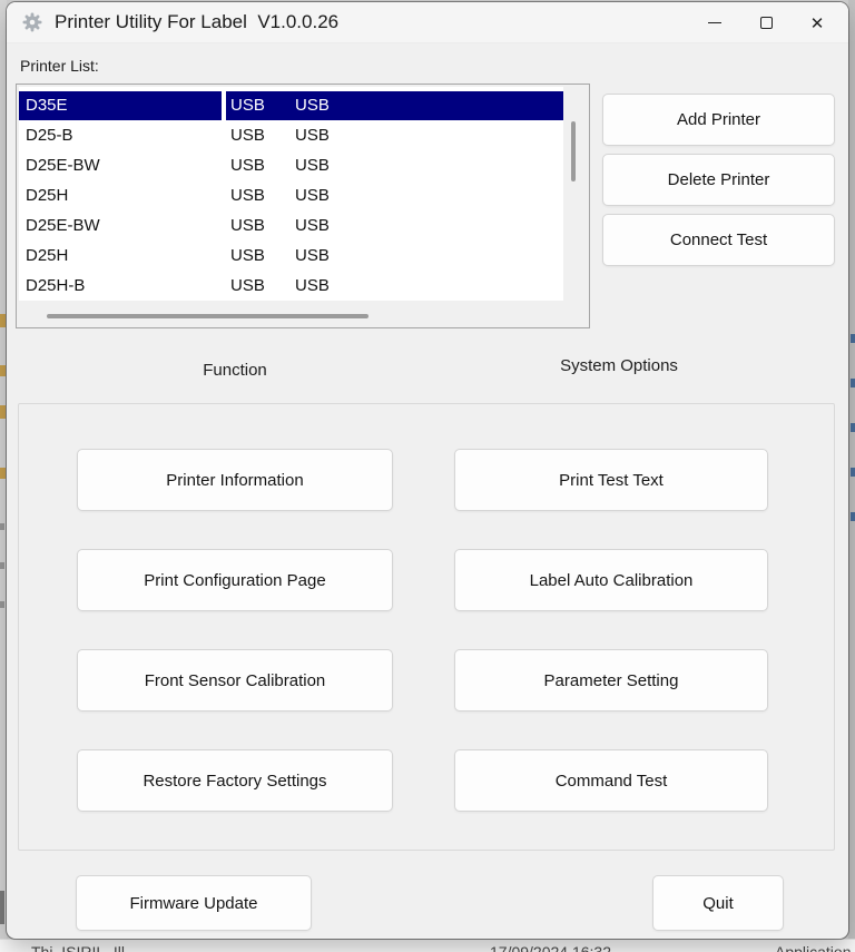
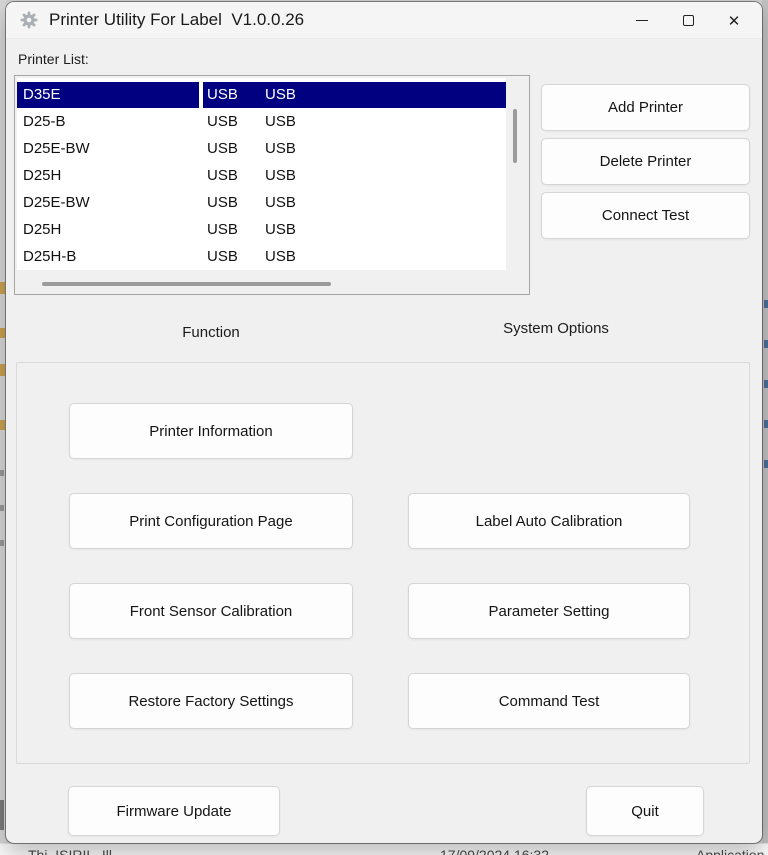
  Printer Utility For Label V1.0.0.26
  ✕
  Printer List:
  D35E
  USB
  USB
  D25-B
  USB
  USB
  D25E-BW
  USB
  USB
  D25H
  USB
  USB
  D25E-BW
  USB
  USB
  D25H
  USB
  USB
  D25H-B
  USB
  USB
  Add Printer
  Delete Printer
  Connect Test
  Function
  System Options
  Printer Information
  Print Configuration Page
  Front Sensor Calibration
  Restore Factory Settings
- Print Test Text
  Label Auto Calibration
  Parameter Setting
  Command Test
  Firmware Update
  Quit
